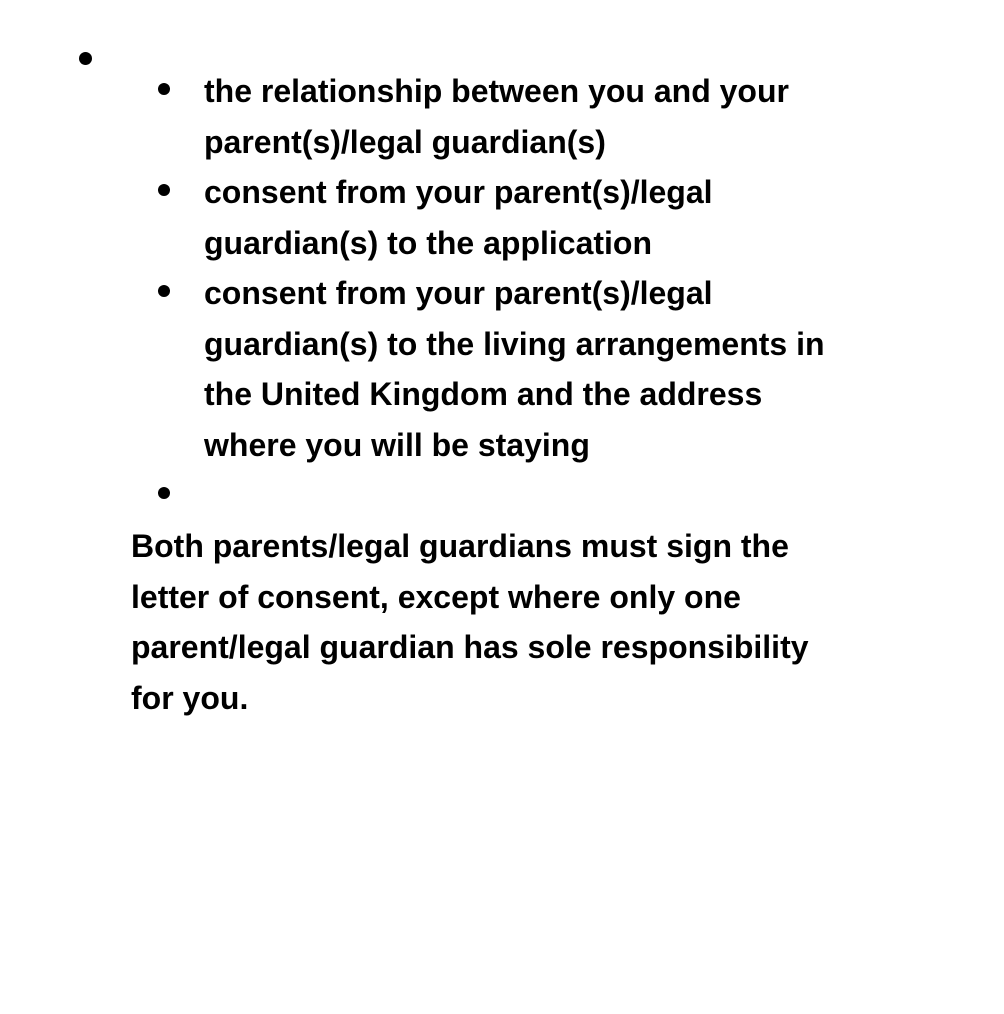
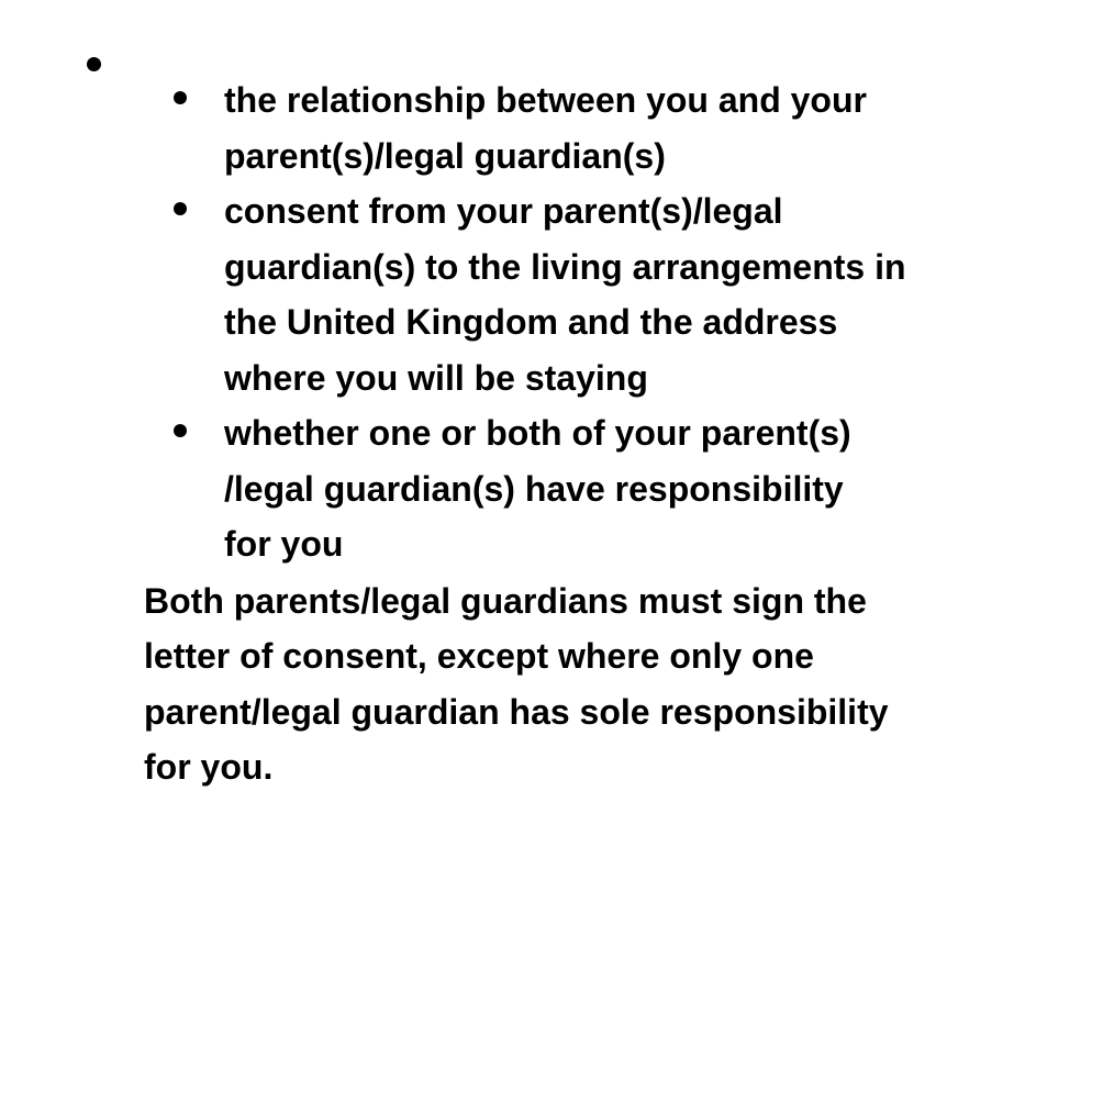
  the relationship between you and your parent(s)/legal guardian(s)
- consent from your parent(s)/legal guardian(s) to the application
  consent from your parent(s)/legal guardian(s) to the living arrangements in the United Kingdom and the address where you will be staying
+ whether one or both of your parent(s)
+ /legal guardian(s) have responsibility for you
  Both parents/legal guardians must sign the letter of consent, except where only one parent/legal guardian has sole responsibility for you.
